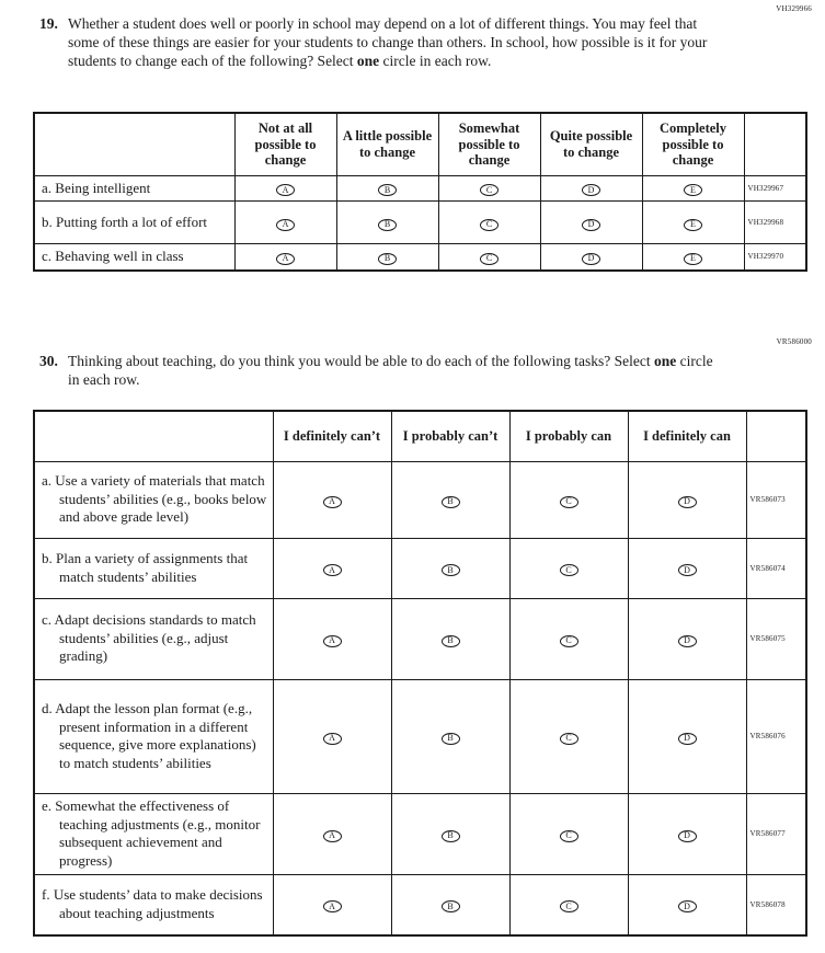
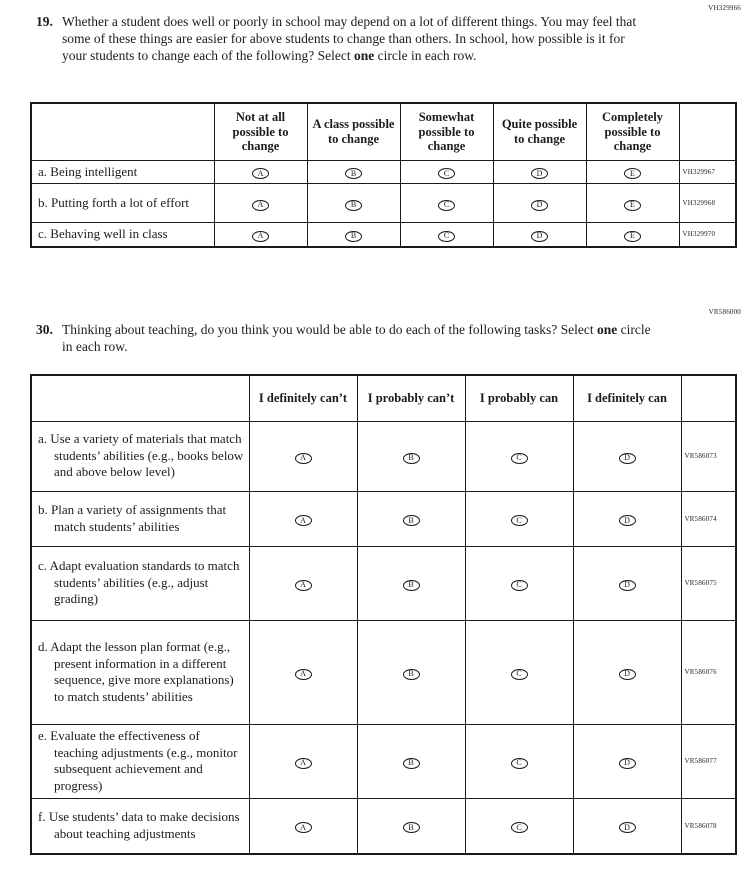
  VH329966
  19.
- Whether a student does well or poorly in school may depend on a lot of different things. You may feel that some of these things are easier for your students to change than others. In school, how possible is it for your students to change each of the following? Select one circle in each row.
+ Whether a student does well or poorly in school may depend on a lot of different things. You may feel that some of these things are easier for above students to change than others. In school, how possible is it for your students to change each of the following? Select one circle in each row.
- 	Not at all possible to change	A little possible to change	Somewhat possible to change	Quite possible to change	Completely possible to change
+ 	Not at all possible to change	A class possible to change	Somewhat possible to change	Quite possible to change	Completely possible to change
  a. Being intelligent	A	B	C	D	E	VH329967
  b. Putting forth a lot of effort	A	B	C	D	E	VH329968
  c. Behaving well in class	A	B	C	D	E	VH329970
  VR586000
  30.
  Thinking about teaching, do you think you would be able to do each of the following tasks? Select one circle in each row.
  	I definitely can’t	I probably can’t	I probably can	I definitely can
- a. Use a variety of materials that match students’ abilities (e.g., books below and above grade level)	A	B	C	D	VR586073
+ a. Use a variety of materials that match students’ abilities (e.g., books below and above below level)	A	B	C	D	VR586073
  b. Plan a variety of assignments that match students’ abilities	A	B	C	D	VR586074
- c. Adapt decisions standards to match students’ abilities (e.g., adjust grading)	A	B	C	D	VR586075
+ c. Adapt evaluation standards to match students’ abilities (e.g., adjust grading)	A	B	C	D	VR586075
  d. Adapt the lesson plan format (e.g., present information in a different sequence, give more explanations) to match students’ abilities	A	B	C	D	VR586076
- e. Somewhat the effectiveness of teaching adjustments (e.g., monitor subsequent achievement and progress)	A	B	C	D	VR586077
+ e. Evaluate the effectiveness of teaching adjustments (e.g., monitor subsequent achievement and progress)	A	B	C	D	VR586077
  f. Use students’ data to make decisions about teaching adjustments	A	B	C	D	VR586078
